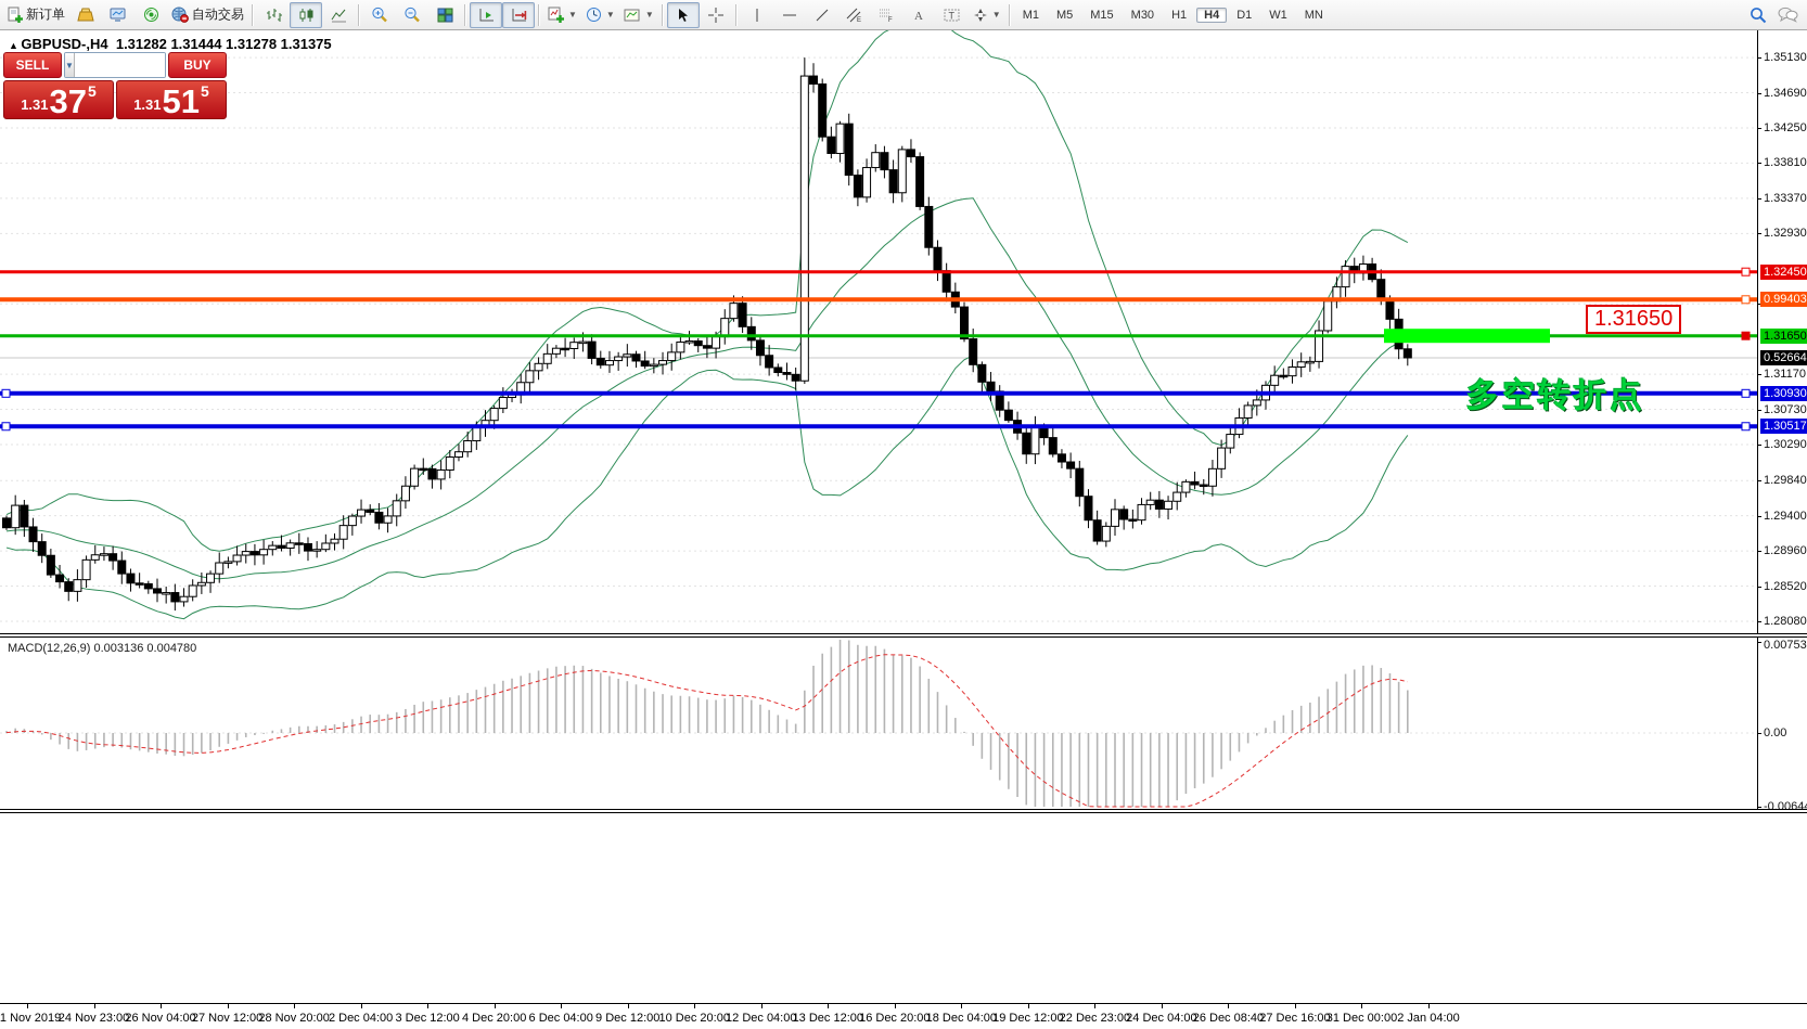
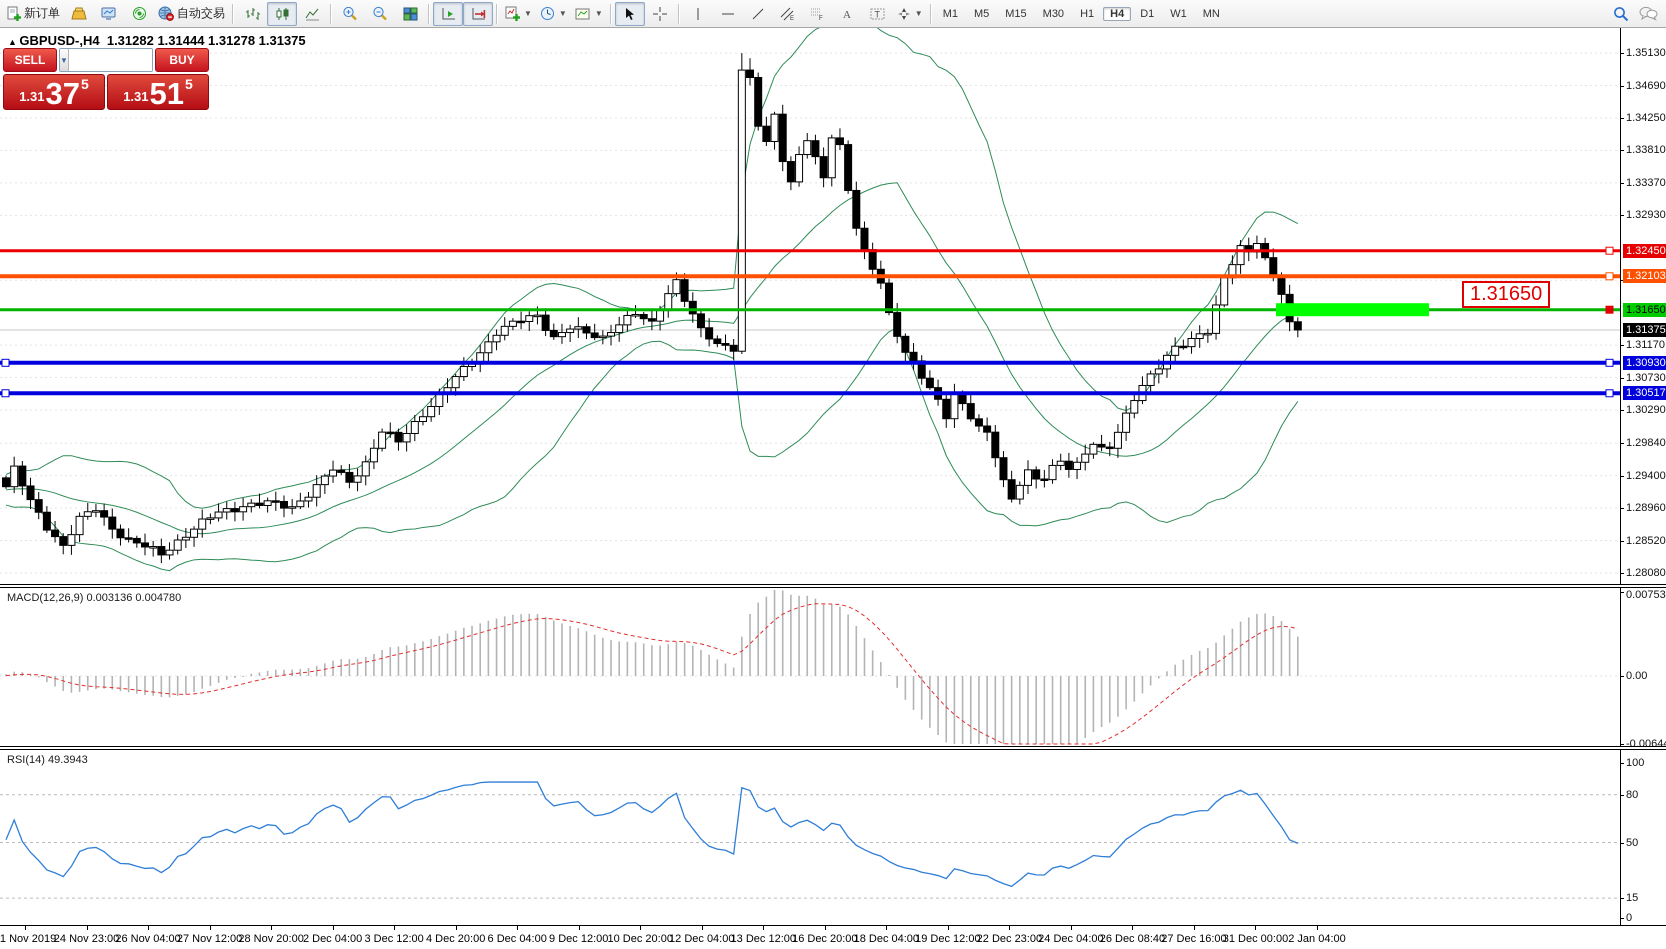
  新订单
  自动交易
  ▼
  ▼
  ▼
  A
  T
  ▼
  M1 M5 M15 M30 H1 H4 D1 W1 MN
  ▲ GBPUSD-,H4 1.31282 1.31444 1.31278 1.31375
  SELL
  ▼
  BUY
  1.31
  37
  5
  1.31
  51
  5
- 多空转折点
  1.31650
  1.35130
  1.34690
  1.34250
  1.33810
  1.33370
  1.32930
  1.31170
  1.30730
  1.30290
  1.29840
  1.29400
  1.28960
  1.28520
  1.28080
  1.32450
- 0.99403
+ 1.32103
  1.31650
- 0.52664
+ 1.31375
  1.30930
  1.30517
  MACD(12,26,9) 0.003136 0.004780
  0.00753
  0.00
  -0.0064
+ RSI(14) 49.3943
+ 100
+ 80
+ 50
+ 15
+ 0
  1 Nov 2019
  24 Nov 23:00
  26 Nov 04:00
  27 Nov 12:00
  28 Nov 20:00
  2 Dec 04:00
  3 Dec 12:00
  4 Dec 20:00
  6 Dec 04:00
  9 Dec 12:00
  10 Dec 20:00
  12 Dec 04:00
  13 Dec 12:00
  16 Dec 20:00
  18 Dec 04:00
  19 Dec 12:00
  22 Dec 23:00
  24 Dec 04:00
  26 Dec 08:40
  27 Dec 16:00
  31 Dec 00:00
  2 Jan 04:00
